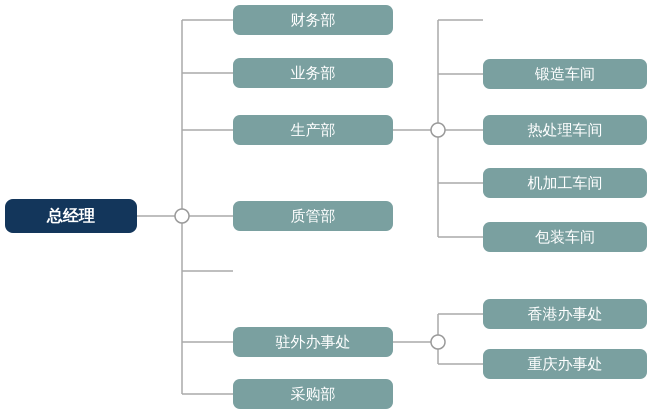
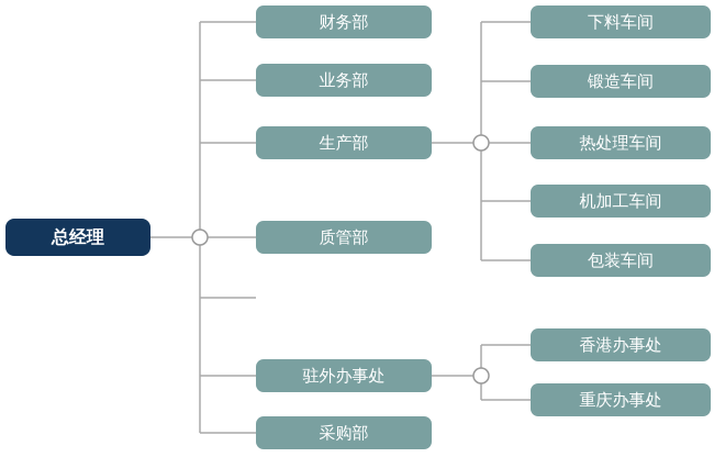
  总经理
  财务部
  业务部
  生产部
  质管部
  驻外办事处
  采购部
+ 下料车间
  锻造车间
  热处理车间
  机加工车间
  包装车间
  香港办事处
  重庆办事处
